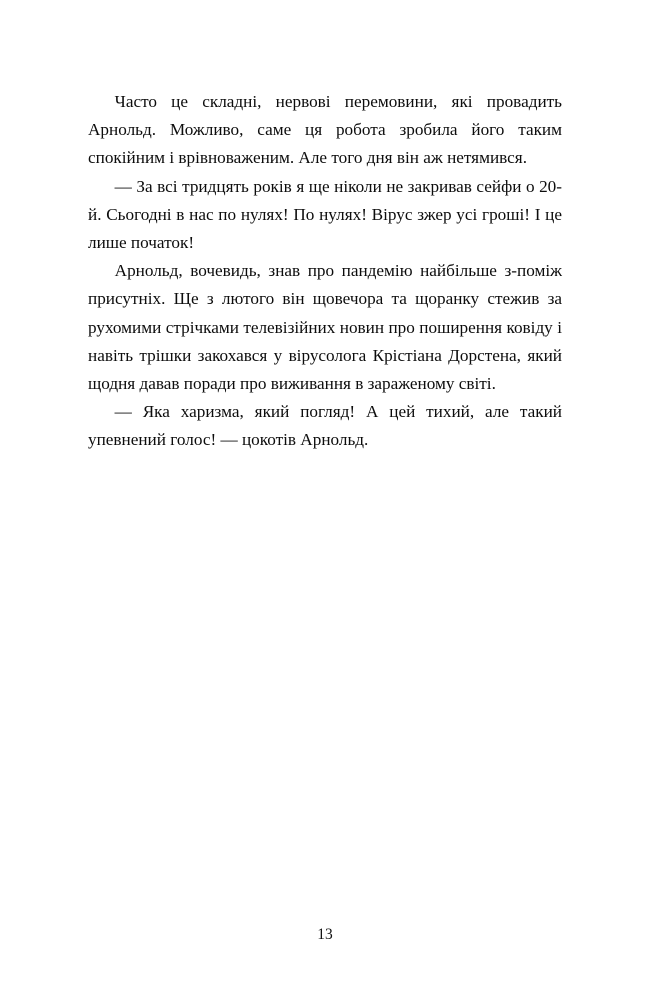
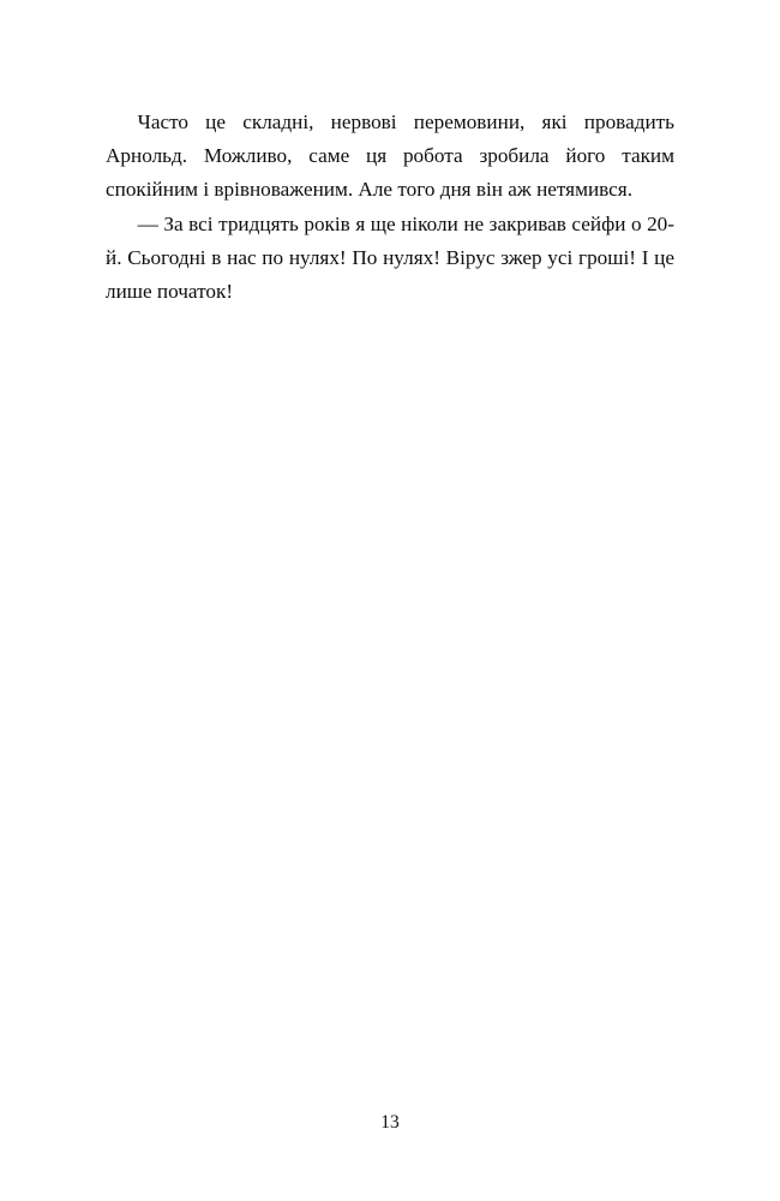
  Часто це складні, нервові перемовини, які провадить Арнольд. Можливо, саме ця робота зробила його таким спокійним і врівноваженим. Але того дня він аж нетямився.
  — За всі тридцять років я ще ніколи не закривав сейфи о 20-й. Сьогодні в нас по нулях! По нулях! Вірус зжер усі гроші! І це лише початок!
- Арнольд, вочевидь, знав про пандемію найбільше з-поміж присутніх. Ще з лютого він щовечора та щоранку стежив за рухомими стрічками телевізійних новин про поширення ковіду і навіть трішки закохався у вірусолога Крістіана Дорстена, який щодня давав поради про виживання в зараженому світі.
- — Яка харизма, який погляд! А цей тихий, але такий упевнений голос! — цокотів Арнольд.
  13
